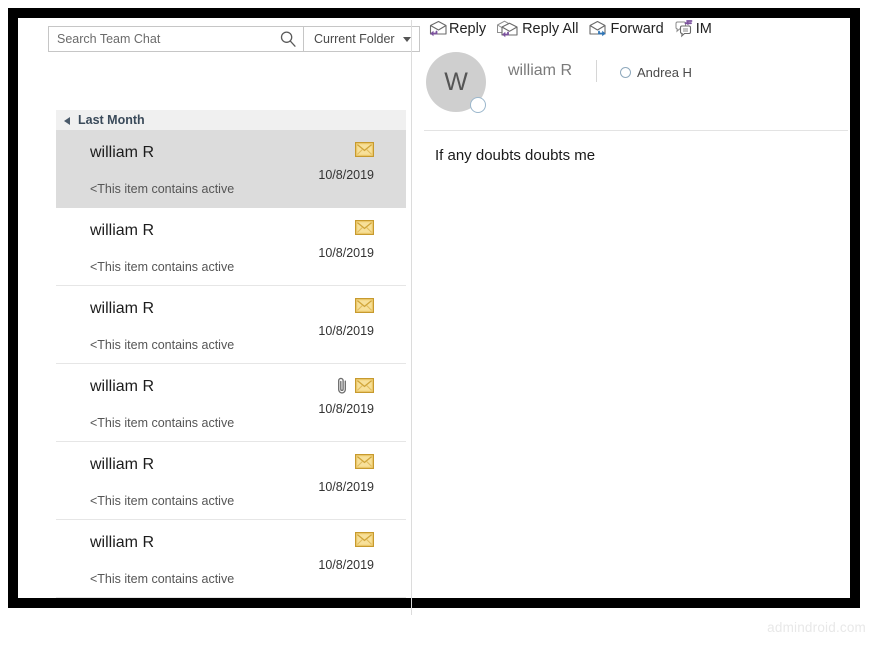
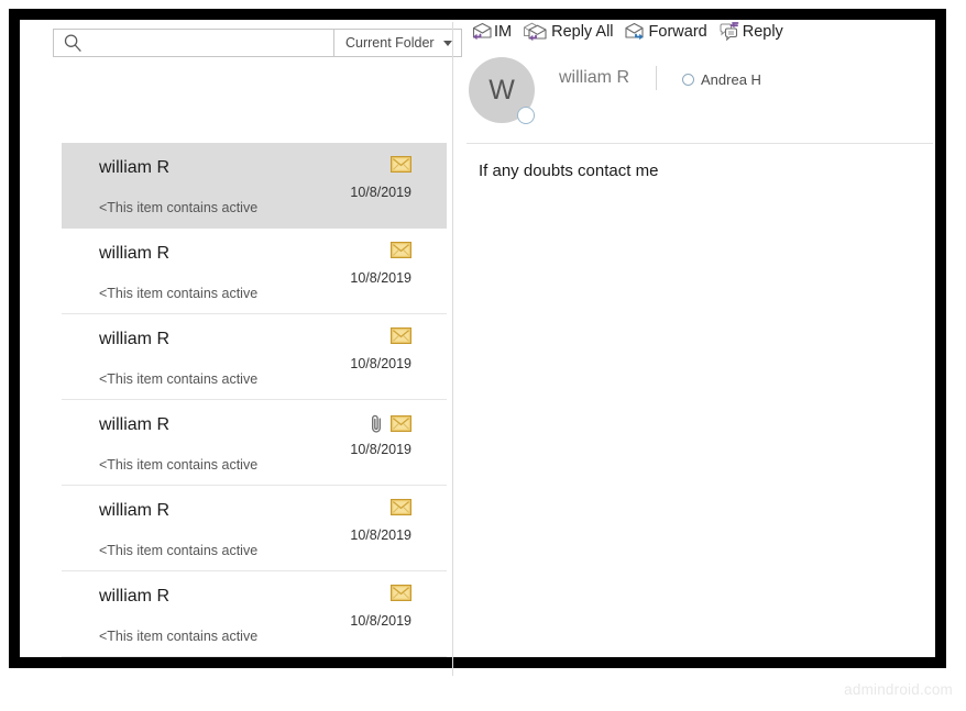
- Search Team Chat
  Current Folder
- Last Month
  william R
  <This item contains active
  10/8/2019
  william R
  <This item contains active
  10/8/2019
  william R
  <This item contains active
  10/8/2019
  william R
  <This item contains active
  10/8/2019
  william R
  <This item contains active
  10/8/2019
  william R
  <This item contains active
  10/8/2019
- Reply
+ IM
  Reply All
  Forward
- IM
+ Reply
  W
  william R
  Andrea H
- If any doubts doubts me
+ If any doubts contact me
